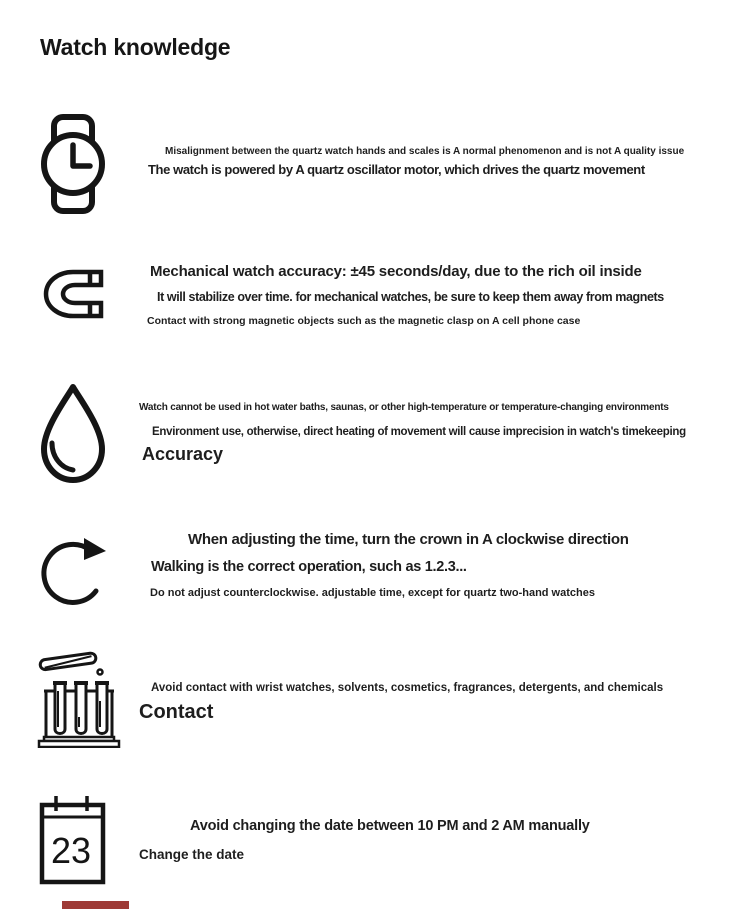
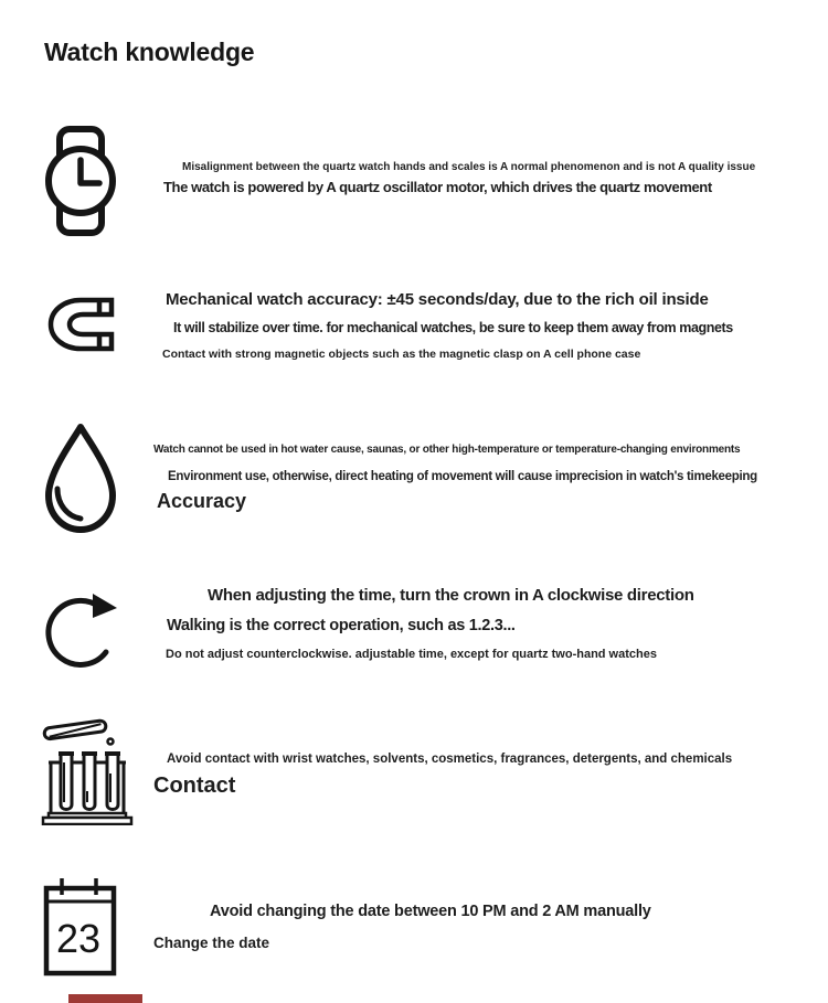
  Watch knowledge
  Misalignment between the quartz watch hands and scales is A normal phenomenon and is not A quality issue
  The watch is powered by A quartz oscillator motor, which drives the quartz movement
  Mechanical watch accuracy: ±45 seconds/day, due to the rich oil inside
  It will stabilize over time. for mechanical watches, be sure to keep them away from magnets
  Contact with strong magnetic objects such as the magnetic clasp on A cell phone case
- Watch cannot be used in hot water baths, saunas, or other high-temperature or temperature-changing environments
+ Watch cannot be used in hot water cause, saunas, or other high-temperature or temperature-changing environments
  Environment use, otherwise, direct heating of movement will cause imprecision in watch's timekeeping
  Accuracy
  When adjusting the time, turn the crown in A clockwise direction
  Walking is the correct operation, such as 1.2.3...
  Do not adjust counterclockwise. adjustable time, except for quartz two-hand watches
  Avoid contact with wrist watches, solvents, cosmetics, fragrances, detergents, and chemicals
  Contact
  23
  Avoid changing the date between 10 PM and 2 AM manually
  Change the date
